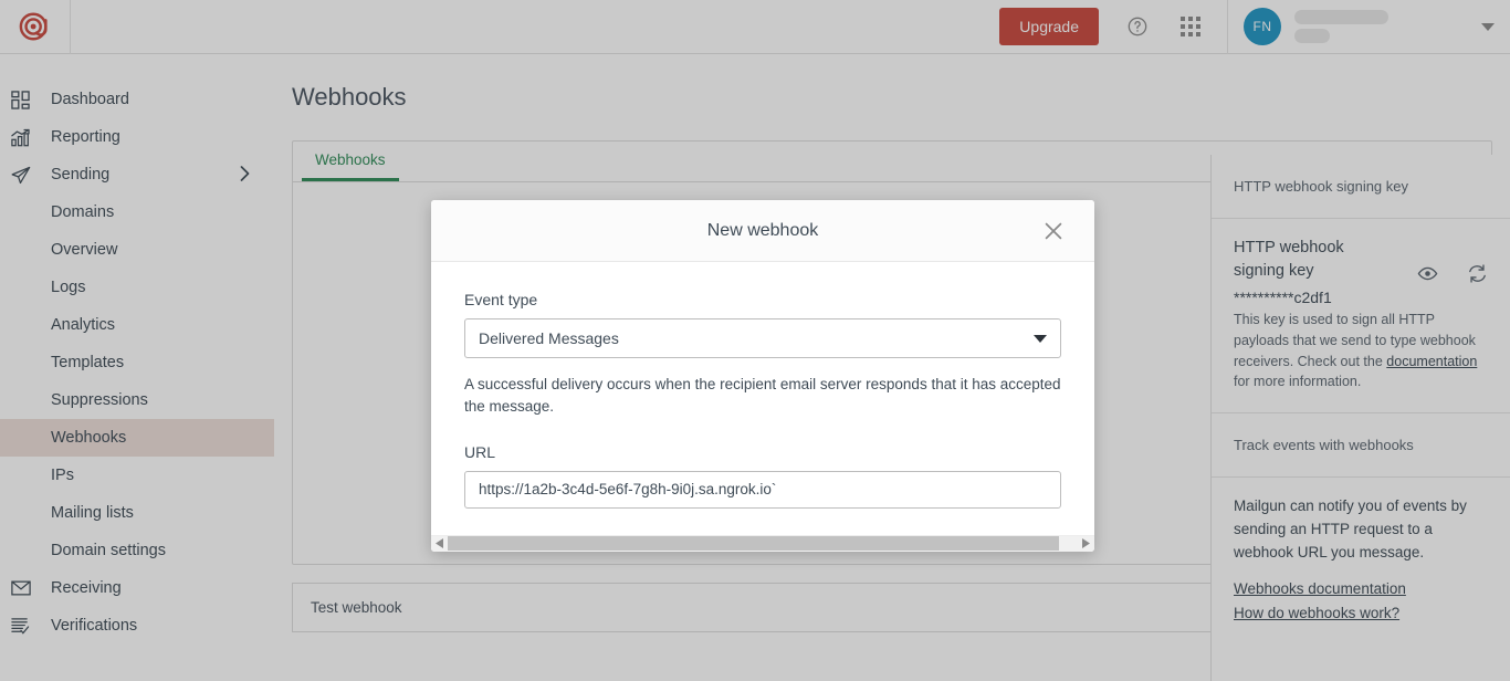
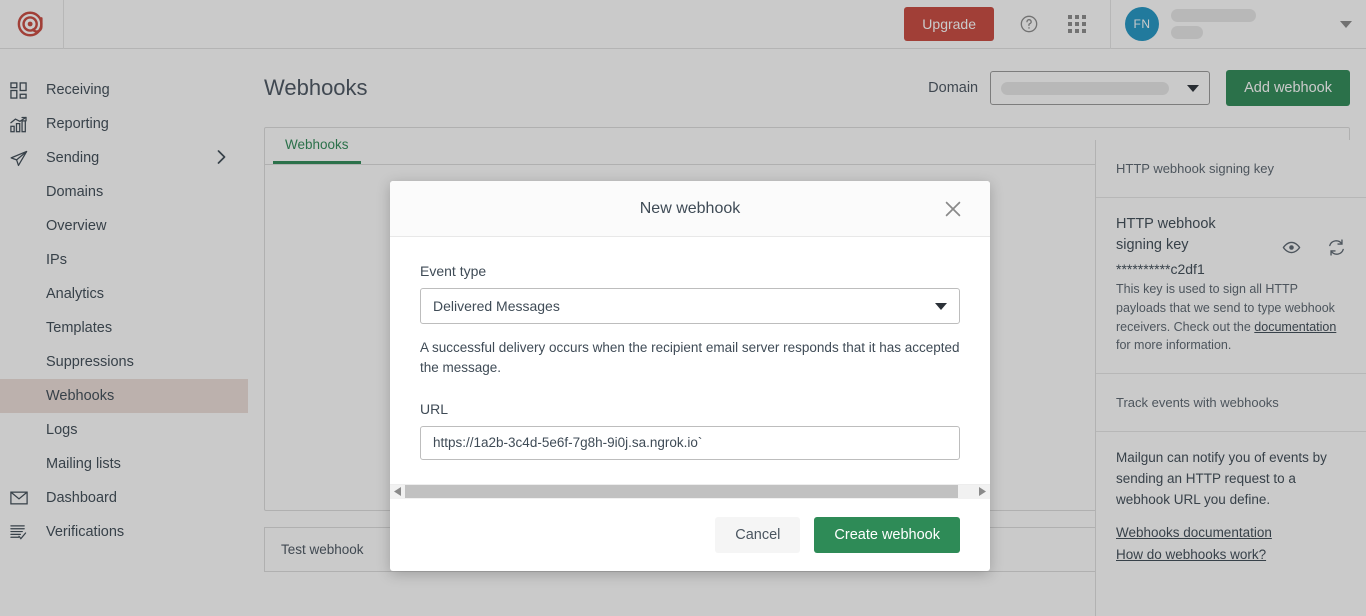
  Upgrade
  FN
- Dashboard
+ Receiving
  Reporting
  Sending
  Domains
  Overview
- Logs
+ IPs
  Analytics
  Templates
  Suppressions
  Webhooks
- IPs
+ Logs
  Mailing lists
- Domain settings
- Receiving
+ Dashboard
  Verifications
  Webhooks
+ Domain
+ Add webhook
  Webhooks
  Test webhook
  HTTP webhook signing key
  HTTP webhook signing key
  **********c2df1
  This key is used to sign all HTTP payloads that we send to type webhook receivers. Check out the documentation for more information.
  Track events with webhooks
- Mailgun can notify you of events by sending an HTTP request to a webhook URL you message.
+ Mailgun can notify you of events by sending an HTTP request to a webhook URL you define.
  Webhooks documentation
  How do webhooks work?
  New webhook
  Event type
  Delivered Messages
  A successful delivery occurs when the recipient email server responds that it has accepted the message.
  URL
  https://1a2b-3c4d-5e6f-7g8h-9i0j.sa.ngrok.io`
+ Cancel
+ Create webhook
